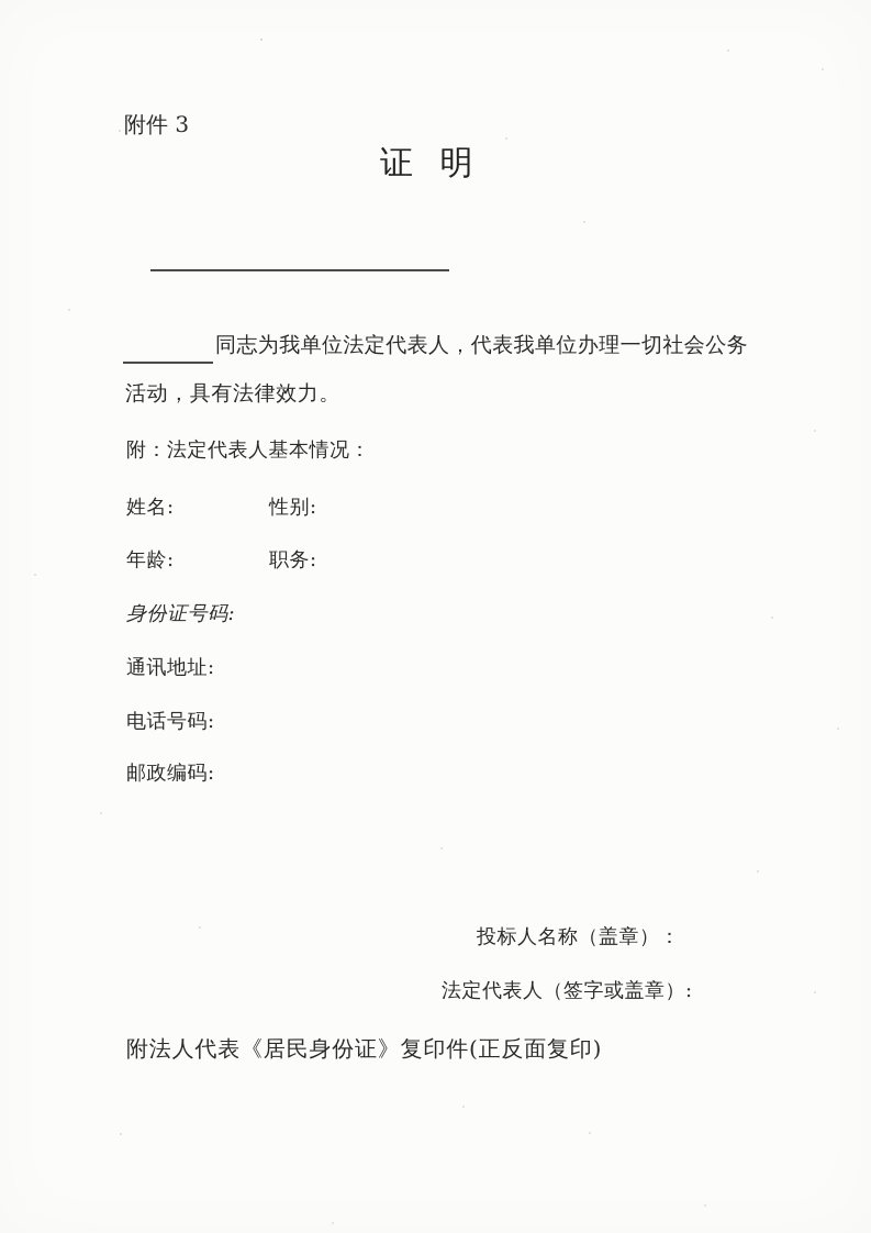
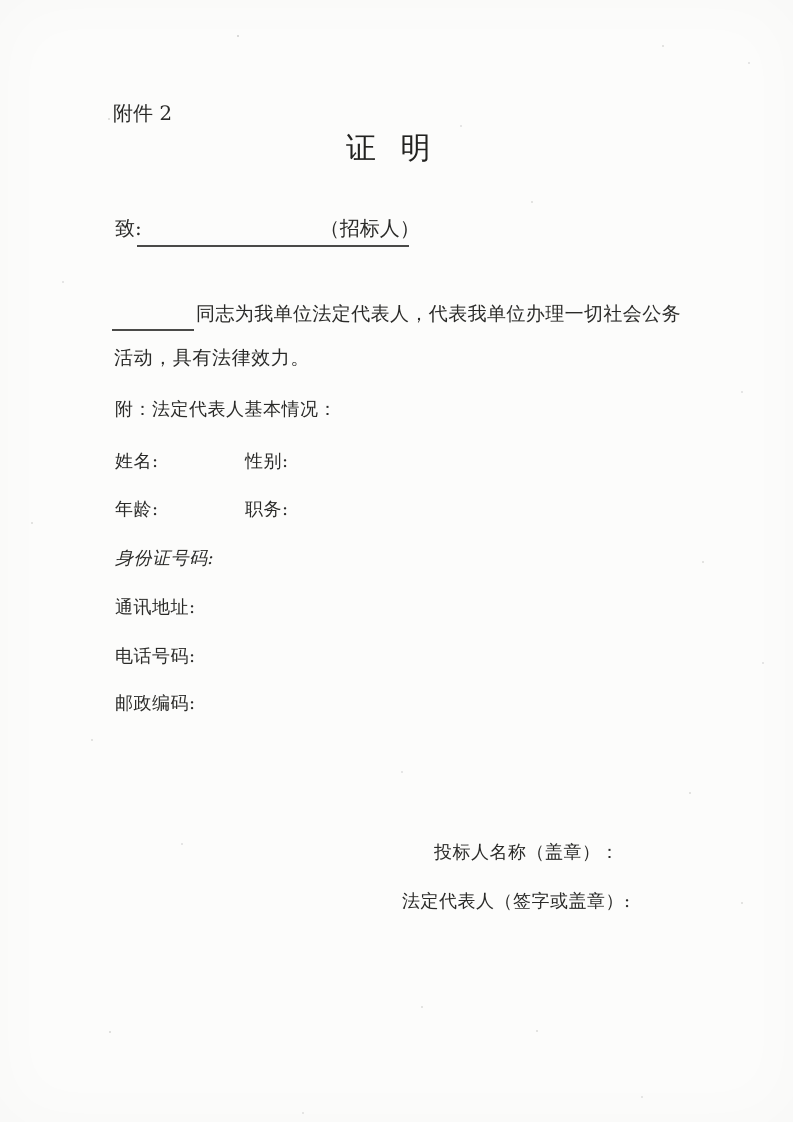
- 附件 3
+ 附件 2
  证 明
+ 致: （招标人）
  同志为我单位法定代表人，代表我单位办理一切社会公务
  活动，具有法律效力。
  附：法定代表人基本情况：
  姓名:
  性别:
  年龄:
  职务:
  身份证号码:
  通讯地址:
  电话号码:
  邮政编码:
  投标人名称（盖章）：
  法定代表人（签字或盖章）:
- 附法人代表《居民身份证》复印件(正反面复印)
